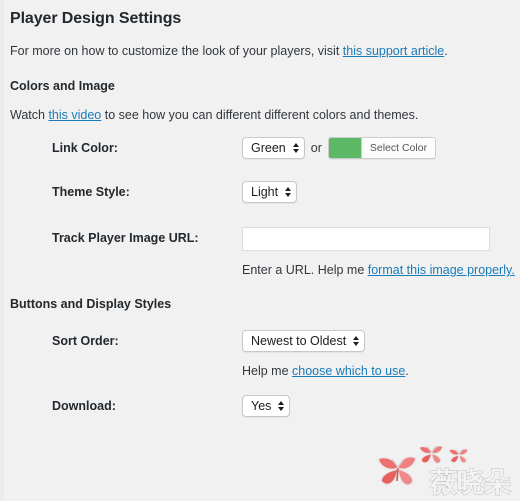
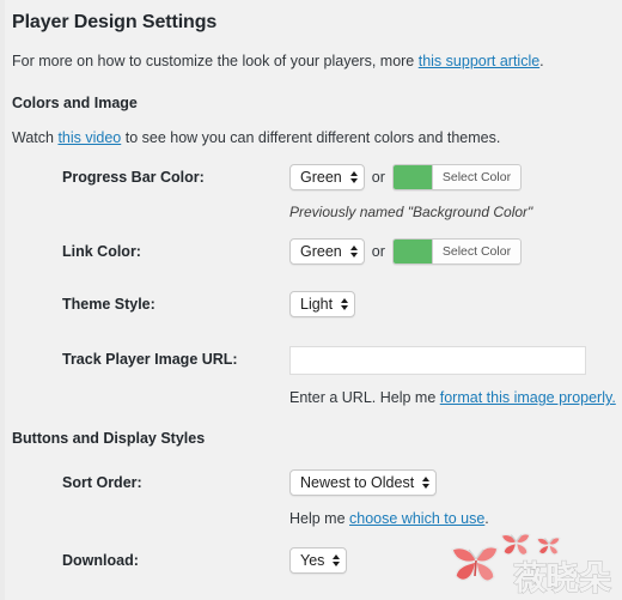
  Player Design Settings
- For more on how to customize the look of your players, visit this support article.
+ For more on how to customize the look of your players, more this support article.
  Colors and Image
  Watch this video to see how you can different different colors and themes.
+ Progress Bar Color:	Green or Select Color Previously named "Background Color"
  Link Color:	Green or Select Color
  Theme Style:	Light
  Track Player Image URL:	Enter a URL. Help me format this image properly.
  Buttons and Display Styles
  Sort Order:	Newest to Oldest Help me choose which to use.
  Download:	Yes
  薇晓朵
